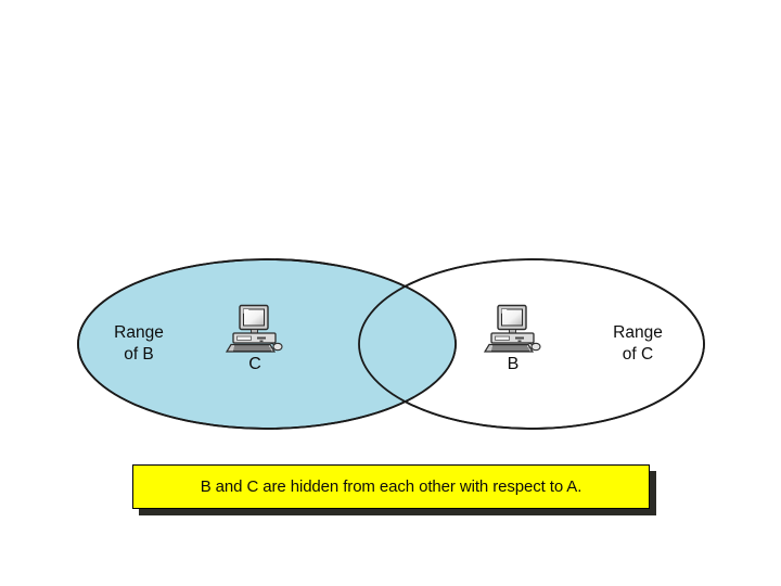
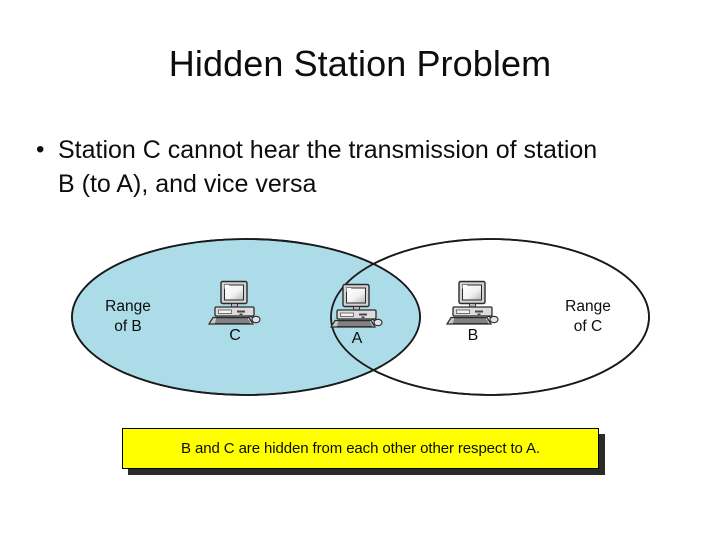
+ Hidden Station Problem
+ •
+ Station C cannot hear the transmission of station B (to A), and vice versa
  Range
  of B
  Range
  of C
  C
+ A
  B
- B and C are hidden from each other with respect to A.
+ B and C are hidden from each other other respect to A.
